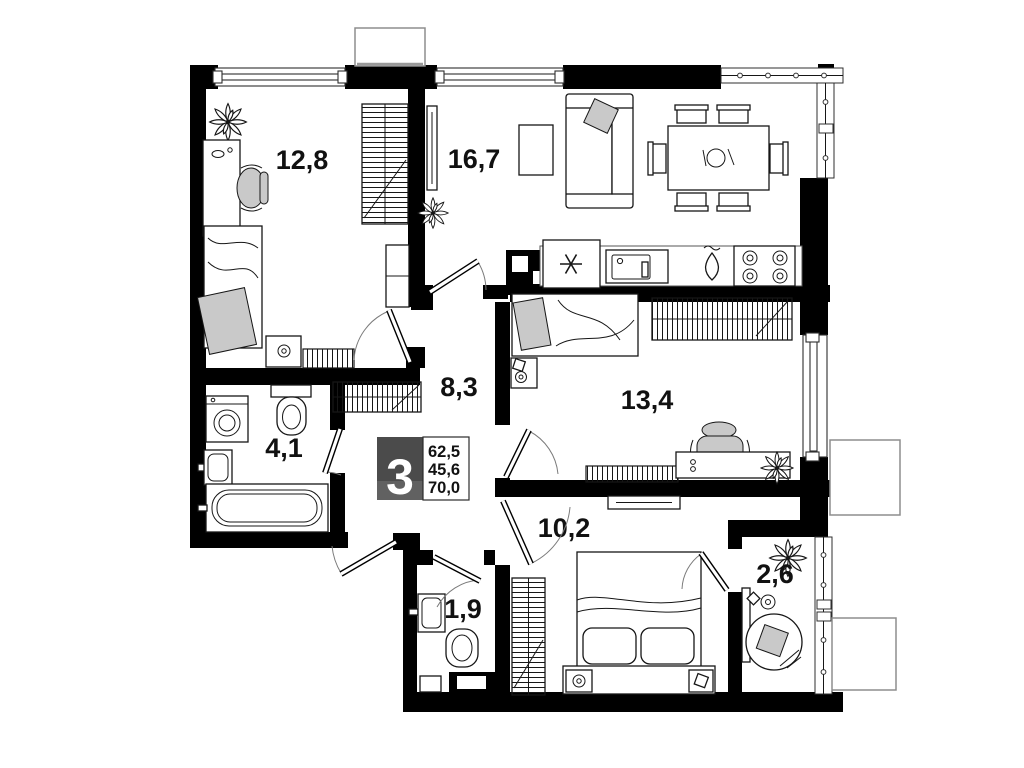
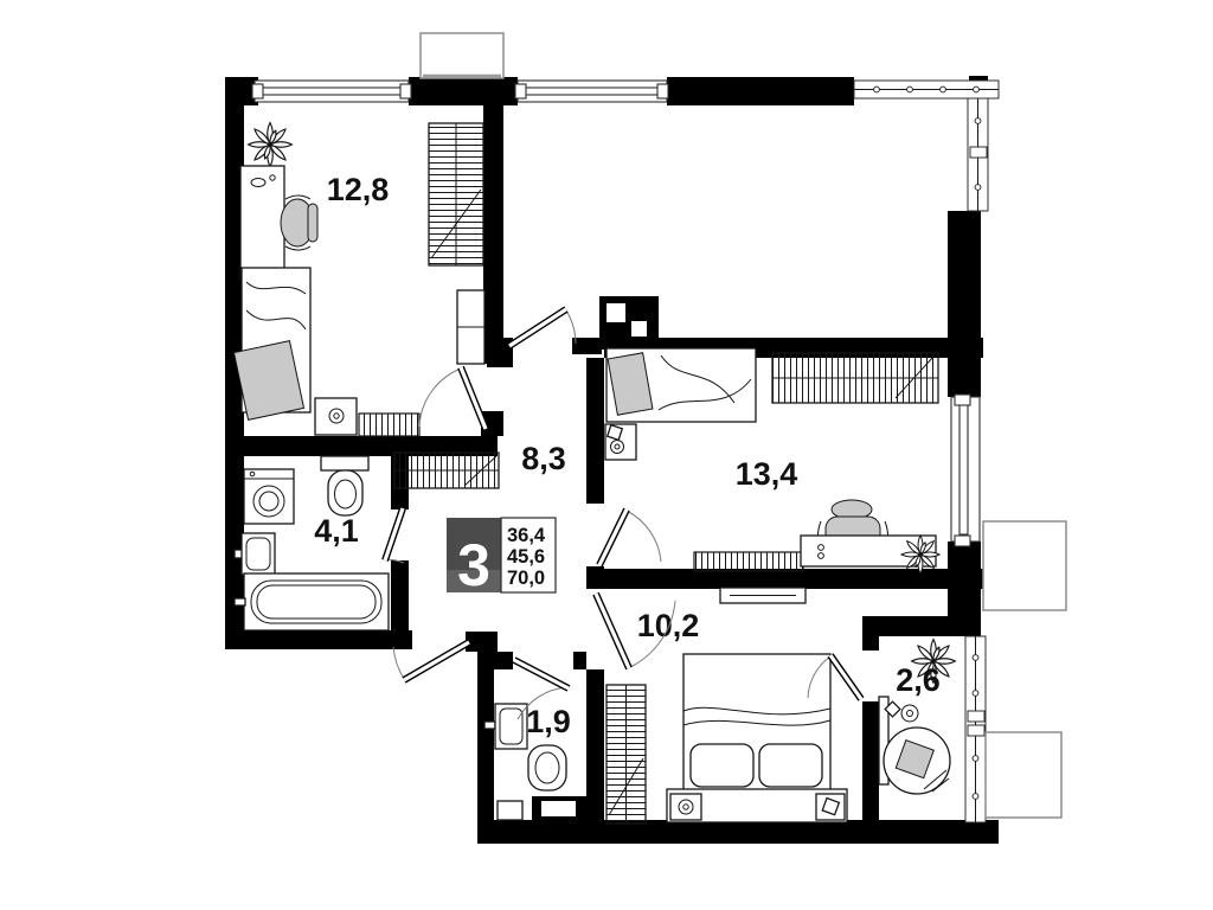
  12,8
- 16,7
  8,3
  3
- 62,5
+ 36,4
  45,6
  70,0
  4,1
  13,4
  10,2
  1,9
  2,6
